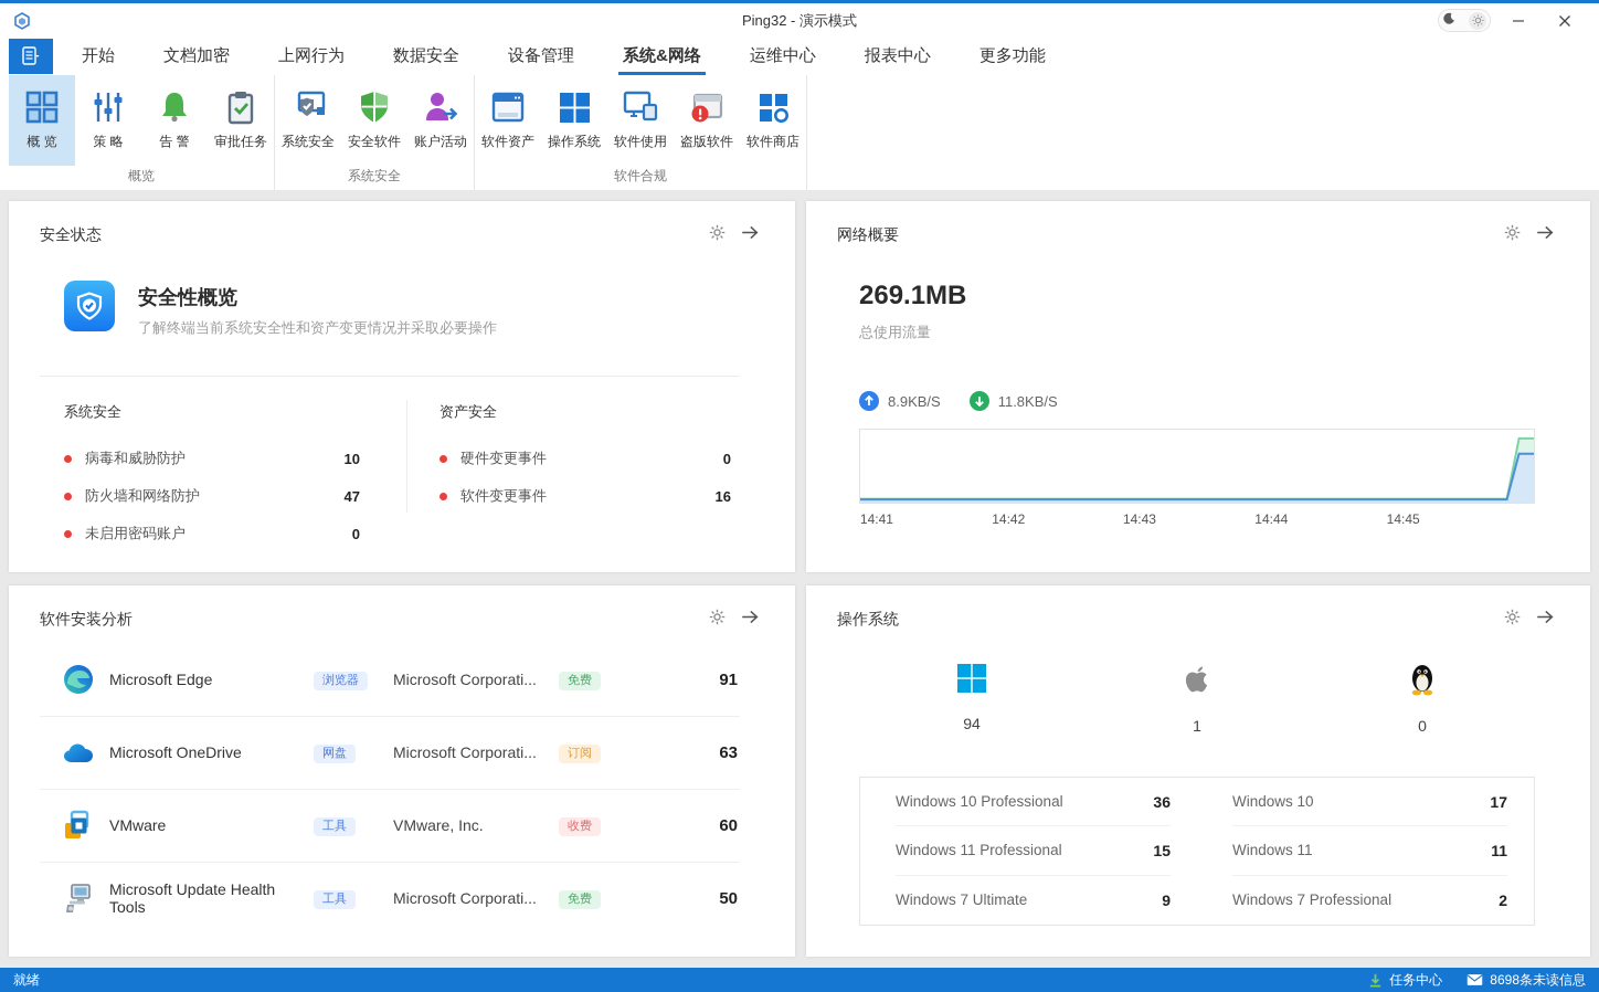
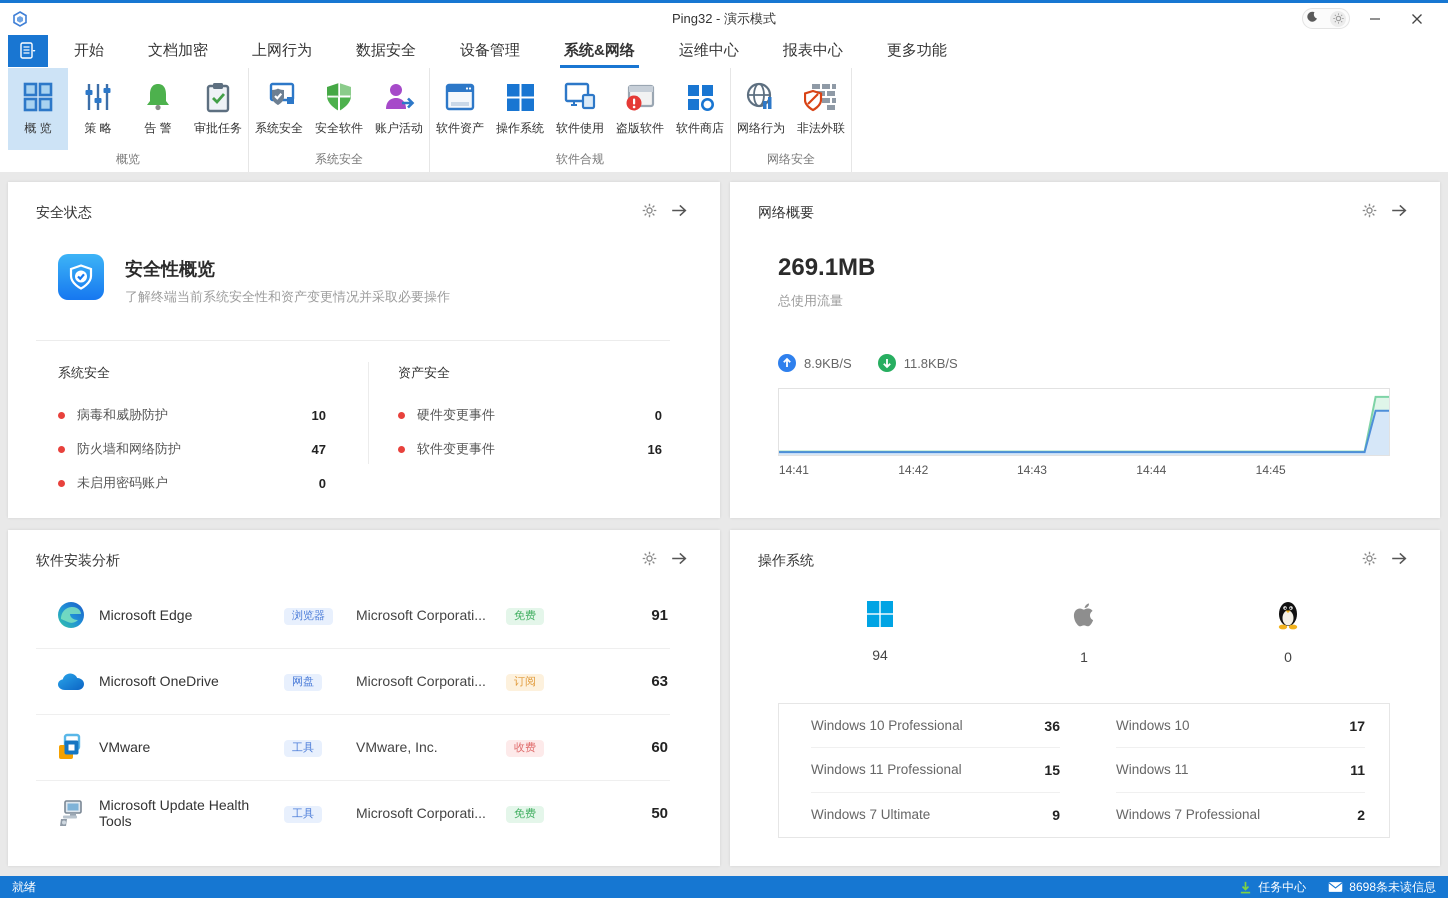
  Ping32 - 演示模式
  开始
  文档加密
  上网行为
  数据安全
  设备管理
  系统&网络
  运维中心
  报表中心
  更多功能
  概 览
  策 略
  告 警
  审批任务
  概览
  系统安全
  安全软件
  账户活动
  系统安全
  软件资产
  操作系统
  软件使用
  盗版软件
  软件商店
  软件合规
+ 网络行为
+ 非法外联
+ 网络安全
  安全状态
  安全性概览
  了解终端当前系统安全性和资产变更情况并采取必要操作
  系统安全
  病毒和威胁防护
  10
  防火墙和网络防护
  47
  未启用密码账户
  0
  资产安全
  硬件变更事件
  0
  软件变更事件
  16
  网络概要
  269.1MB
  总使用流量
  8.9KB/S
  11.8KB/S
  14:41
  14:42
  14:43
  14:44
  14:45
  软件安装分析
  Microsoft Edge
  浏览器
  Microsoft Corporati...
  免费
  91
  Microsoft OneDrive
  网盘
  Microsoft Corporati...
  订阅
  63
  VMware
  工具
  VMware, Inc.
  收费
  60
  Microsoft Update Health Tools
  工具
  Microsoft Corporati...
  免费
  50
  操作系统
  94
  1
  0
  Windows 10 Professional
  36
  Windows 11 Professional
  15
  Windows 7 Ultimate
  9
  Windows 10
  17
  Windows 11
  11
  Windows 7 Professional
  2
  就绪
  任务中心
  8698条未读信息
